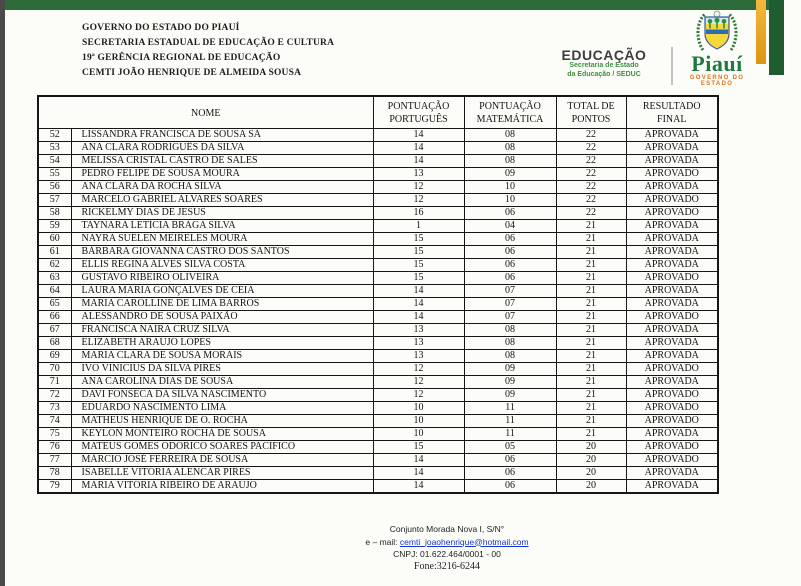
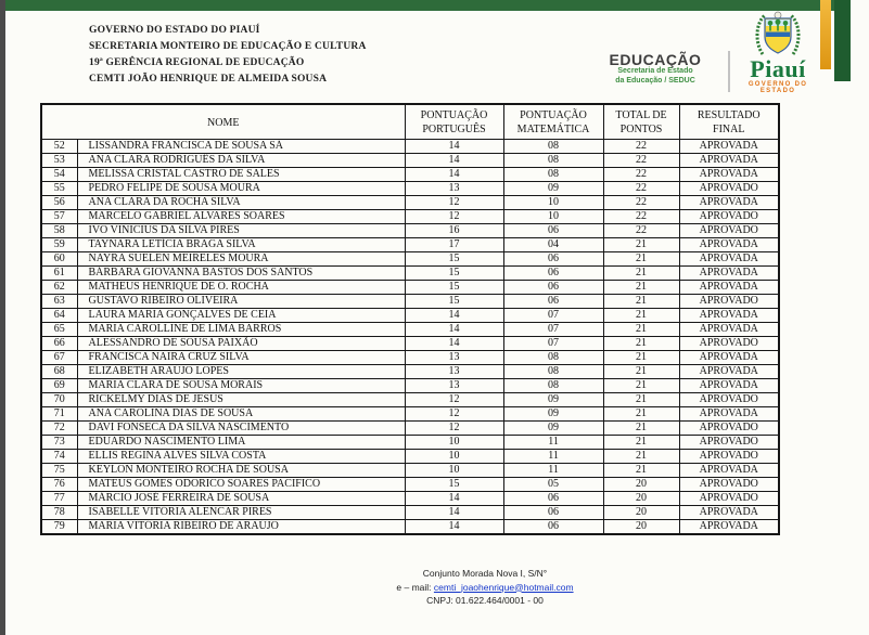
  GOVERNO DO ESTADO DO PIAUÍ
- SECRETARIA ESTADUAL DE EDUCAÇÃO E CULTURA
+ SECRETARIA MONTEIRO DE EDUCAÇÃO E CULTURA
  19ª GERÊNCIA REGIONAL DE EDUCAÇÃO
  CEMTI JOÃO HENRIQUE DE ALMEIDA SOUSA
  EDUCAÇÃO
  Piauí
  NOME	PONTUAÇÃO PORTUGUÊS	PONTUAÇÃO MATEMÁTICA	TOTAL DE PONTOS	RESULTADO FINAL
  52	LISSANDRA FRANCISCA DE SOUSA SÁ	14	08	22	APROVADA
  53	ANA CLARA RODRIGUÊS DA SILVA	14	08	22	APROVADA
  54	MELISSA CRISTAL CASTRO DE SALES	14	08	22	APROVADA
  55	PEDRO FELIPE DE SOUSA MOURA	13	09	22	APROVADO
  56	ANA CLARA DA ROCHA SILVA	12	10	22	APROVADA
  57	MARCELO GABRIEL ALVARES SOARES	12	10	22	APROVADO
- 58	RICKELMY DIAS DE JESUS	16	06	22	APROVADO
+ 58	IVO VINICIUS DA SILVA PIRES	16	06	22	APROVADO
- 59	TAYNARA LETÍCIA BRAGA SILVA	1	04	21	APROVADA
+ 59	TAYNARA LETÍCIA BRAGA SILVA	17	04	21	APROVADA
  60	NAYRA SUELEN MEIRELES MOURA	15	06	21	APROVADA
- 61	BÁRBARA GIOVANNA CASTRO DOS SANTOS	15	06	21	APROVADA
+ 61	BÁRBARA GIOVANNA BASTOS DOS SANTOS	15	06	21	APROVADA
- 62	ELLIS REGINA ALVES SILVA COSTA	15	06	21	APROVADA
+ 62	MATHEUS HENRIQUE DE O. ROCHA	15	06	21	APROVADA
  63	GUSTAVO RIBEIRO OLIVEIRA	15	06	21	APROVADO
  64	LAURA MARIA GONÇALVES DE CEIA	14	07	21	APROVADA
  65	MARIA CAROLLINE DE LIMA BARROS	14	07	21	APROVADA
  66	ALESSANDRO DE SOUSA PAIXÃO	14	07	21	APROVADO
  67	FRANCISCA NAIRA CRUZ SILVA	13	08	21	APROVADA
  68	ELIZABETH ARAÚJO LOPES	13	08	21	APROVADA
  69	MARIA CLARA DE SOUSA MORAIS	13	08	21	APROVADA
- 70	IVO VINICIUS DA SILVA PIRES	12	09	21	APROVADO
+ 70	RICKELMY DIAS DE JESUS	12	09	21	APROVADO
  71	ANA CAROLINA DIAS DE SOUSA	12	09	21	APROVADA
  72	DAVI FONSECA DA SILVA NASCIMENTO	12	09	21	APROVADO
  73	EDUARDO NASCIMENTO LIMA	10	11	21	APROVADO
- 74	MATHEUS HENRIQUE DE O. ROCHA	10	11	21	APROVADO
+ 74	ELLIS REGINA ALVES SILVA COSTA	10	11	21	APROVADO
  75	KEYLON MONTEIRO ROCHA DE SOUSA	10	11	21	APROVADA
  76	MATEUS GOMES ODORICO SOARES PACIFICO	15	05	20	APROVADO
  77	MÁRCIO JOSÉ FERREIRA DE SOUSA	14	06	20	APROVADO
  78	ISABELLE VITÓRIA ALENCAR PIRES	14	06	20	APROVADA
  79	MARIA VITÓRIA RIBEIRO DE ARAÚJO	14	06	20	APROVADA
  Conjunto Morada Nova I, S/N°
  e – mail: cemti_joaohenrique@hotmail.com
  CNPJ: 01.622.464/0001 - 00
- Fone:3216-6244
